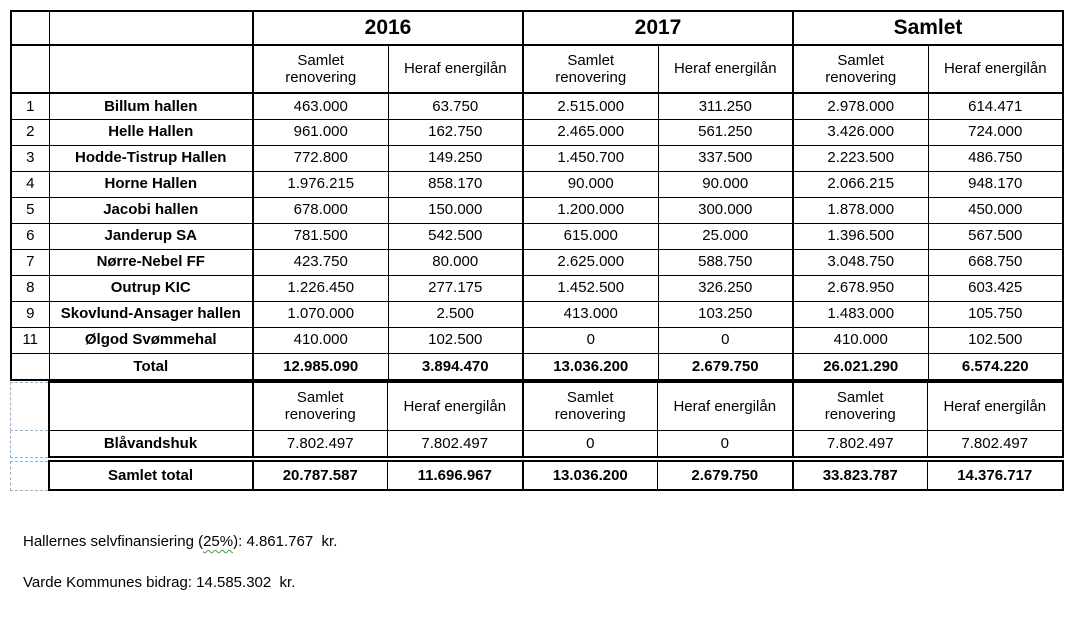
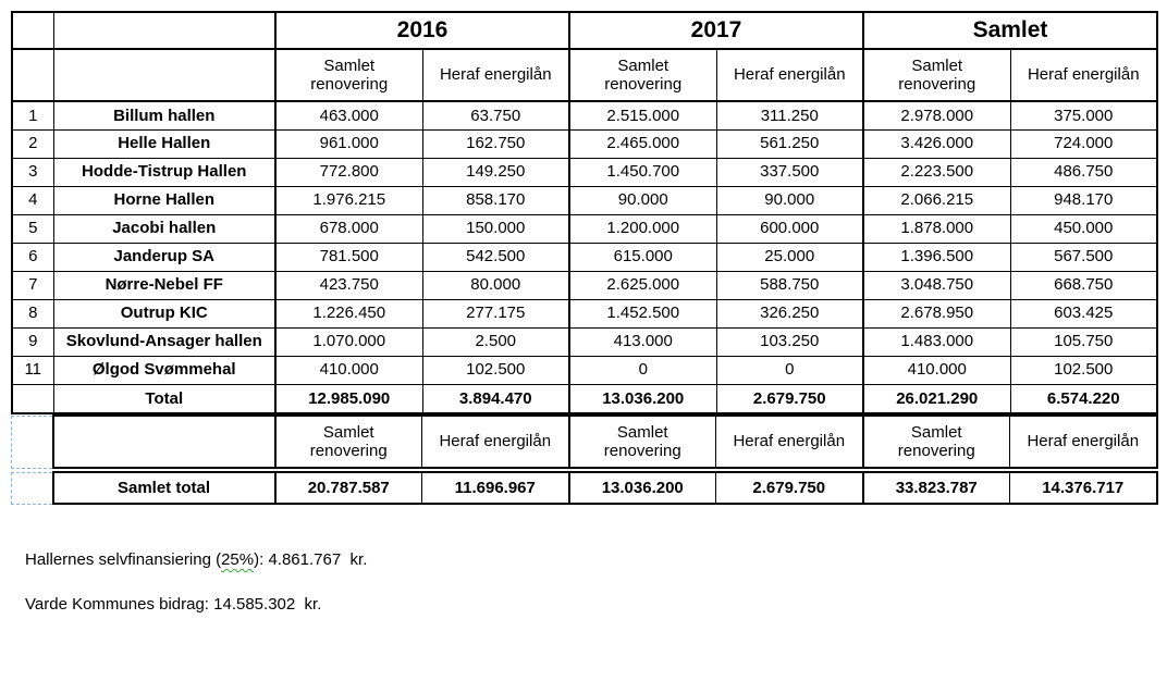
  		2016	2017	Samlet
  		Samlet renovering	Heraf energilån	Samlet renovering	Heraf energilån	Samlet renovering	Heraf energilån
- 1	Billum hallen	463.000	63.750	2.515.000	311.250	2.978.000	614.471
+ 1	Billum hallen	463.000	63.750	2.515.000	311.250	2.978.000	375.000
  2	Helle Hallen	961.000	162.750	2.465.000	561.250	3.426.000	724.000
  3	Hodde-Tistrup Hallen	772.800	149.250	1.450.700	337.500	2.223.500	486.750
  4	Horne Hallen	1.976.215	858.170	90.000	90.000	2.066.215	948.170
- 5	Jacobi hallen	678.000	150.000	1.200.000	300.000	1.878.000	450.000
+ 5	Jacobi hallen	678.000	150.000	1.200.000	600.000	1.878.000	450.000
  6	Janderup SA	781.500	542.500	615.000	25.000	1.396.500	567.500
  7	Nørre-Nebel FF	423.750	80.000	2.625.000	588.750	3.048.750	668.750
  8	Outrup KIC	1.226.450	277.175	1.452.500	326.250	2.678.950	603.425
  9	Skovlund-Ansager hallen	1.070.000	2.500	413.000	103.250	1.483.000	105.750
  11	Ølgod Svømmehal	410.000	102.500	0	0	410.000	102.500
  	Total	12.985.090	3.894.470	13.036.200	2.679.750	26.021.290	6.574.220
  		Samlet renovering	Heraf energilån	Samlet renovering	Heraf energilån	Samlet renovering	Heraf energilån
- 	Blåvandshuk	7.802.497	7.802.497	0	0	7.802.497	7.802.497
  	Samlet total	20.787.587	11.696.967	13.036.200	2.679.750	33.823.787	14.376.717
  Hallernes selvfinansiering (25%): 4.861.767 kr.
  Varde Kommunes bidrag: 14.585.302 kr.
